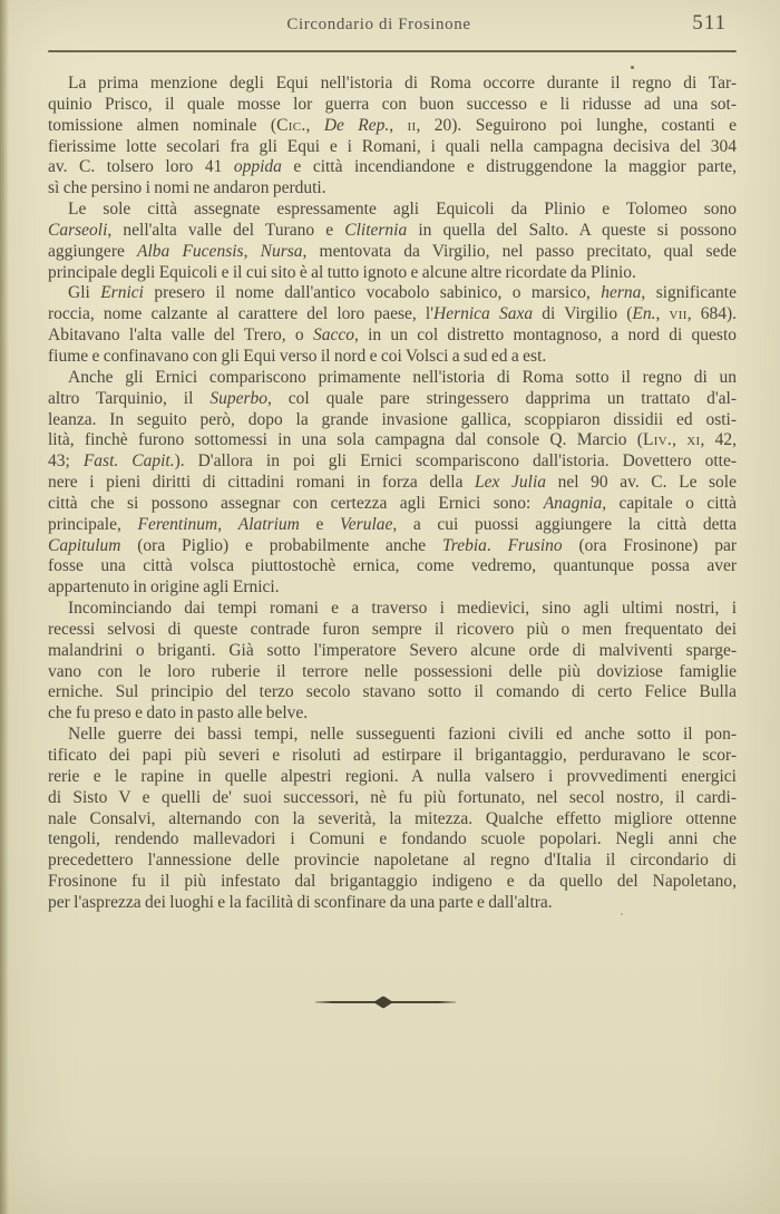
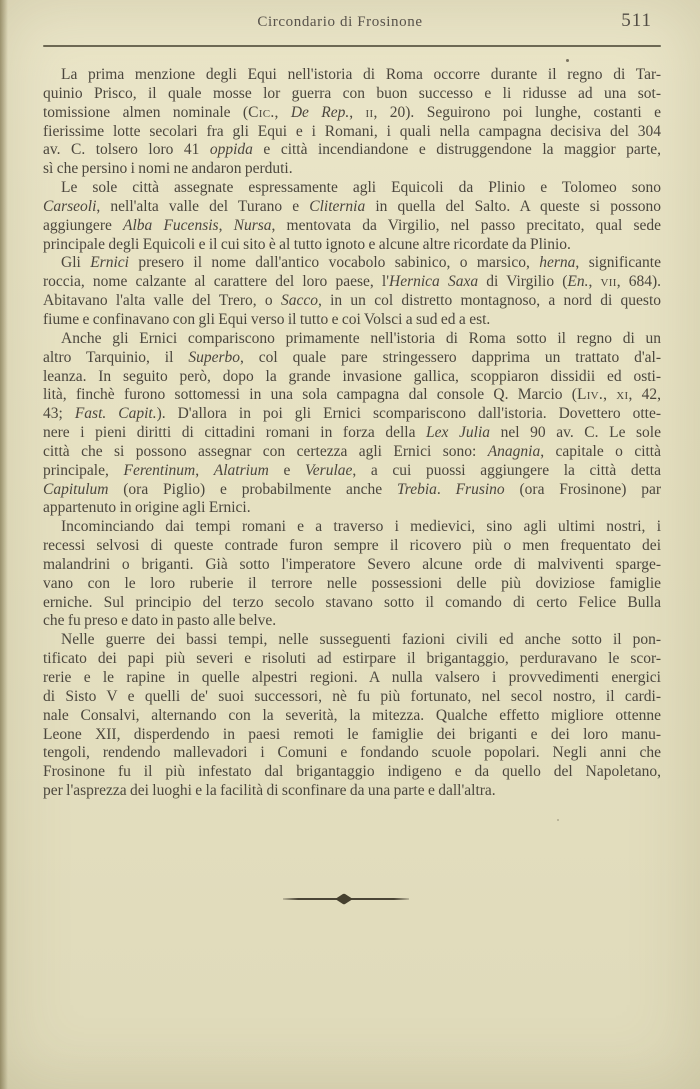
  Circondario di Frosinone
  511
  La prima menzione degli Equi nell'istoria di Roma occorre durante il regno di Tar-
  quinio Prisco, il quale mosse lor guerra con buon successo e li ridusse ad una sot-
  tomissione almen nominale (Cic., De Rep., ii, 20). Seguirono poi lunghe, costanti e
  fierissime lotte secolari fra gli Equi e i Romani, i quali nella campagna decisiva del 304
  av. C. tolsero loro 41 oppida e città incendiandone e distruggendone la maggior parte,
  sì che persino i nomi ne andaron perduti.
  Le sole città assegnate espressamente agli Equicoli da Plinio e Tolomeo sono
  Carseoli, nell'alta valle del Turano e Cliternia in quella del Salto. A queste si possono
  aggiungere Alba Fucensis, Nursa, mentovata da Virgilio, nel passo precitato, qual sede
  principale degli Equicoli e il cui sito è al tutto ignoto e alcune altre ricordate da Plinio.
  Gli Ernici presero il nome dall'antico vocabolo sabinico, o marsico, herna, significante
  roccia, nome calzante al carattere del loro paese, l'Hernica Saxa di Virgilio (En., vii, 684).
  Abitavano l'alta valle del Trero, o Sacco, in un col distretto montagnoso, a nord di questo
- fiume e confinavano con gli Equi verso il nord e coi Volsci a sud ed a est.
+ fiume e confinavano con gli Equi verso il tutto e coi Volsci a sud ed a est.
  Anche gli Ernici compariscono primamente nell'istoria di Roma sotto il regno di un
  altro Tarquinio, il Superbo, col quale pare stringessero dapprima un trattato d'al-
  leanza. In seguito però, dopo la grande invasione gallica, scoppiaron dissidii ed osti-
  lità, finchè furono sottomessi in una sola campagna dal console Q. Marcio (Liv., xi, 42,
  43; Fast. Capit.). D'allora in poi gli Ernici scompariscono dall'istoria. Dovettero otte-
  nere i pieni diritti di cittadini romani in forza della Lex Julia nel 90 av. C. Le sole
  città che si possono assegnar con certezza agli Ernici sono: Anagnia, capitale o città
  principale, Ferentinum, Alatrium e Verulae, a cui puossi aggiungere la città detta
  Capitulum (ora Piglio) e probabilmente anche Trebia. Frusino (ora Frosinone) par
- fosse una città volsca piuttostochè ernica, come vedremo, quantunque possa aver
  appartenuto in origine agli Ernici.
  Incominciando dai tempi romani e a traverso i medievici, sino agli ultimi nostri, i
  recessi selvosi di queste contrade furon sempre il ricovero più o men frequentato dei
  malandrini o briganti. Già sotto l'imperatore Severo alcune orde di malviventi sparge-
  vano con le loro ruberie il terrore nelle possessioni delle più doviziose famiglie
  erniche. Sul principio del terzo secolo stavano sotto il comando di certo Felice Bulla
  che fu preso e dato in pasto alle belve.
  Nelle guerre dei bassi tempi, nelle susseguenti fazioni civili ed anche sotto il pon-
  tificato dei papi più severi e risoluti ad estirpare il brigantaggio, perduravano le scor-
  rerie e le rapine in quelle alpestri regioni. A nulla valsero i provvedimenti energici
  di Sisto V e quelli de' suoi successori, nè fu più fortunato, nel secol nostro, il cardi-
  nale Consalvi, alternando con la severità, la mitezza. Qualche effetto migliore ottenne
+ Leone XII, disperdendo in paesi remoti le famiglie dei briganti e dei loro manu-
  tengoli, rendendo mallevadori i Comuni e fondando scuole popolari. Negli anni che
- precedettero l'annessione delle provincie napoletane al regno d'Italia il circondario di
  Frosinone fu il più infestato dal brigantaggio indigeno e da quello del Napoletano,
  per l'asprezza dei luoghi e la facilità di sconfinare da una parte e dall'altra.
